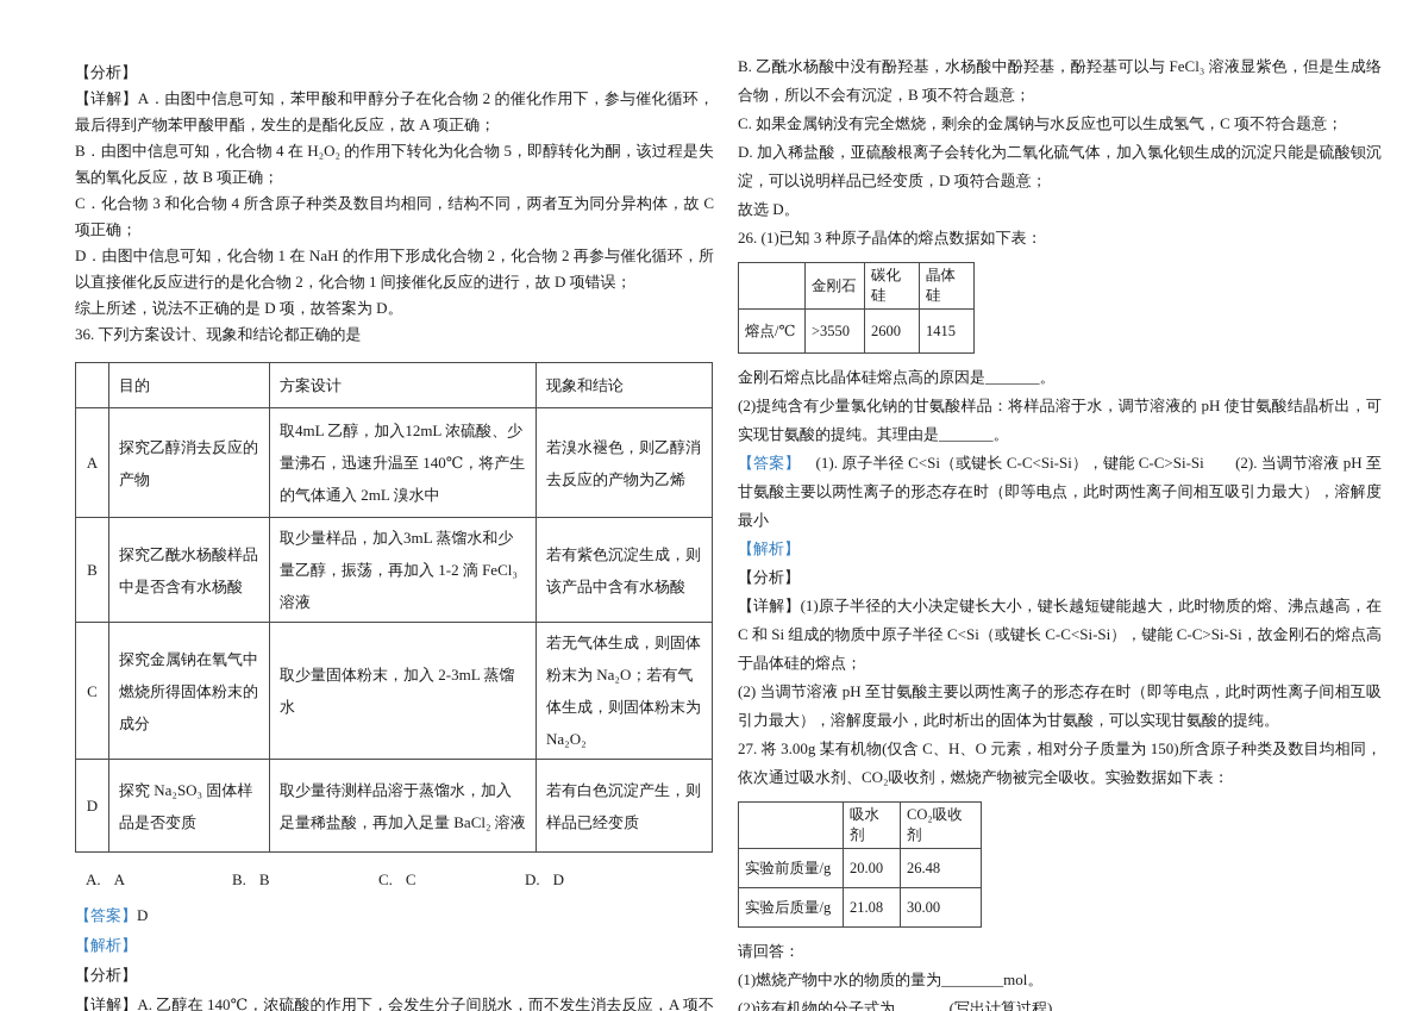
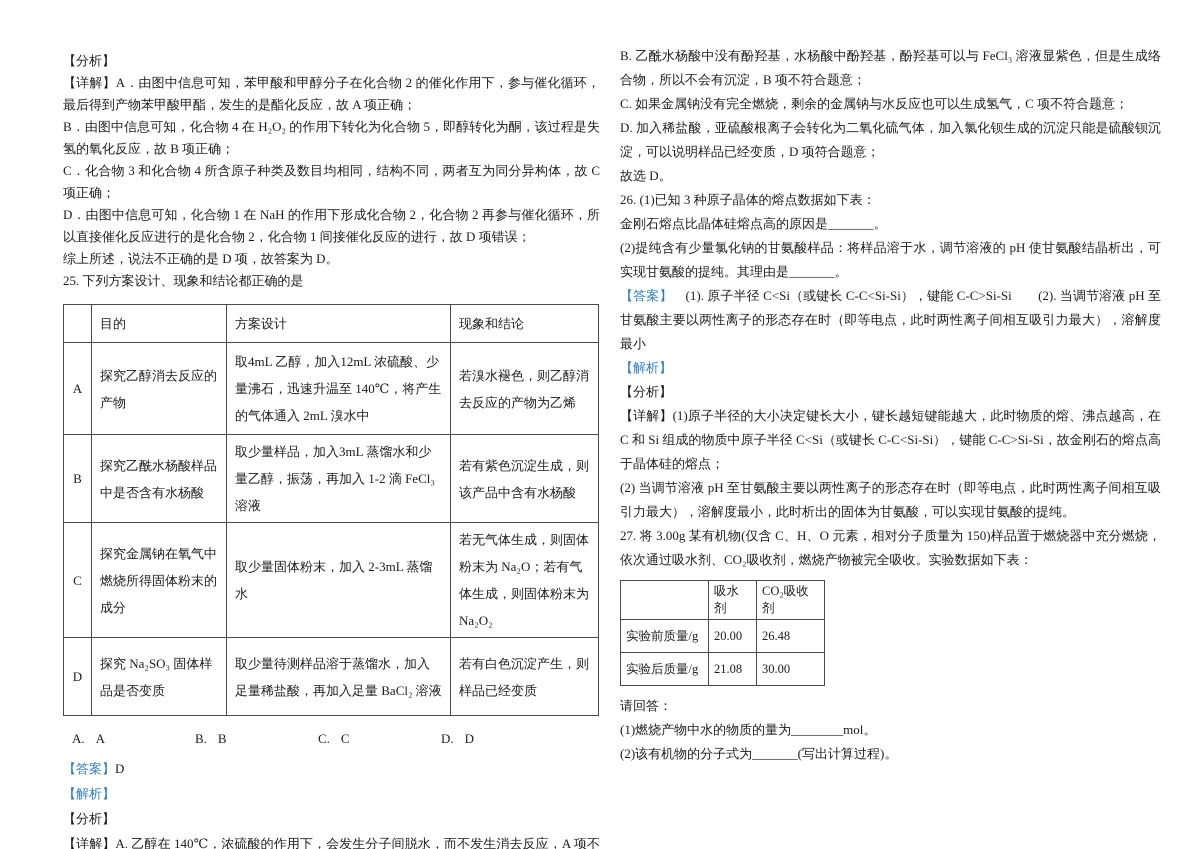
  【分析】
  【详解】A．由图中信息可知，苯甲酸和甲醇分子在化合物 2 的催化作用下，参与催化循环，最后得到产物苯甲酸甲酯，发生的是酯化反应，故 A 项正确；
  B．由图中信息可知，化合物 4 在 H₂O₂ 的作用下转化为化合物 5，即醇转化为酮，该过程是失氢的氧化反应，故 B 项正确；
  C．化合物 3 和化合物 4 所含原子种类及数目均相同，结构不同，两者互为同分异构体，故 C 项正确；
  D．由图中信息可知，化合物 1 在 NaH 的作用下形成化合物 2，化合物 2 再参与催化循环，所以直接催化反应进行的是化合物 2，化合物 1 间接催化反应的进行，故 D 项错误；
  综上所述，说法不正确的是 D 项，故答案为 D。
- 36. 下列方案设计、现象和结论都正确的是
+ 25. 下列方案设计、现象和结论都正确的是
  	目的	方案设计	现象和结论
  A	探究乙醇消去反应的产物	取4mL 乙醇，加入12mL 浓硫酸、少量沸石，迅速升温至 140℃，将产生的气体通入 2mL 溴水中	若溴水褪色，则乙醇消去反应的产物为乙烯
  B	探究乙酰水杨酸样品中是否含有水杨酸	取少量样品，加入3mL 蒸馏水和少量乙醇，振荡，再加入 1-2 滴 FeCl₃ 溶液	若有紫色沉淀生成，则该产品中含有水杨酸
  C	探究金属钠在氧气中燃烧所得固体粉末的成分	取少量固体粉末，加入 2-3mL 蒸馏水	若无气体生成，则固体粉末为 Na₂O；若有气体生成，则固体粉末为 Na₂O₂
  D	探究 Na₂SO₃ 固体样品是否变质	取少量待测样品溶于蒸馏水，加入足量稀盐酸，再加入足量 BaCl₂ 溶液	若有白色沉淀产生，则样品已经变质
  A. A
  B. B
  C. C
  D. D
  【答案】D
  【解析】
  【分析】
  【详解】A. 乙醇在 140℃，浓硫酸的作用下，会发生分子间脱水，而不发生消去反应，A 项不
  B. 乙酰水杨酸中没有酚羟基，水杨酸中酚羟基，酚羟基可以与 FeCl₃ 溶液显紫色，但是生成络合物，所以不会有沉淀，B 项不符合题意；
  C. 如果金属钠没有完全燃烧，剩余的金属钠与水反应也可以生成氢气，C 项不符合题意；
  D. 加入稀盐酸，亚硫酸根离子会转化为二氧化硫气体，加入氯化钡生成的沉淀只能是硫酸钡沉淀，可以说明样品已经变质，D 项符合题意；
  故选 D。
  26. (1)已知 3 种原子晶体的熔点数据如下表：
- 	金刚石	碳化硅	晶体硅
- 熔点/℃	>3550	2600	1415
  金刚石熔点比晶体硅熔点高的原因是_______。
  (2)提纯含有少量氯化钠的甘氨酸样品：将样品溶于水，调节溶液的 pH 使甘氨酸结晶析出，可实现甘氨酸的提纯。其理由是_______。
  【答案】 (1). 原子半径 C<Si（或键长 C-C<Si-Si），键能 C-C>Si-Si (2). 当调节溶液 pH 至甘氨酸主要以两性离子的形态存在时（即等电点，此时两性离子间相互吸引力最大），溶解度最小
  【解析】
  【分析】
  【详解】(1)原子半径的大小决定键长大小，键长越短键能越大，此时物质的熔、沸点越高，在 C 和 Si 组成的物质中原子半径 C<Si（或键长 C-C<Si-Si），键能 C-C>Si-Si，故金刚石的熔点高于晶体硅的熔点；
  (2) 当调节溶液 pH 至甘氨酸主要以两性离子的形态存在时（即等电点，此时两性离子间相互吸引力最大），溶解度最小，此时析出的固体为甘氨酸，可以实现甘氨酸的提纯。
- 27. 将 3.00g 某有机物(仅含 C、H、O 元素，相对分子质量为 150)所含原子种类及数目均相同，依次通过吸水剂、CO₂吸收剂，燃烧产物被完全吸收。实验数据如下表：
+ 27. 将 3.00g 某有机物(仅含 C、H、O 元素，相对分子质量为 150)样品置于燃烧器中充分燃烧，依次通过吸水剂、CO₂吸收剂，燃烧产物被完全吸收。实验数据如下表：
  	吸水剂	CO₂吸收剂
  实验前质量/g	20.00	26.48
  实验后质量/g	21.08	30.00
  请回答：
  (1)燃烧产物中水的物质的量为________mol。
  (2)该有机物的分子式为_______(写出计算过程)。
